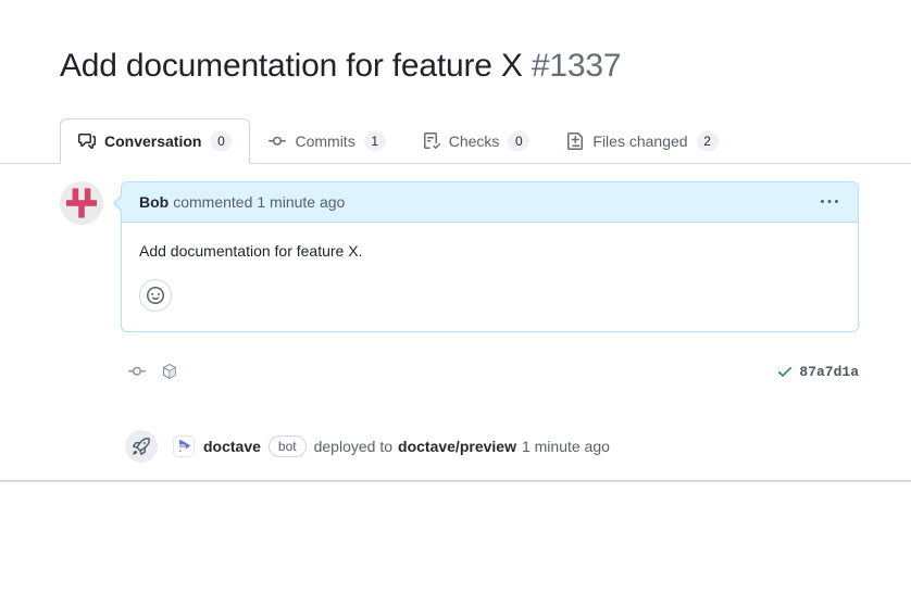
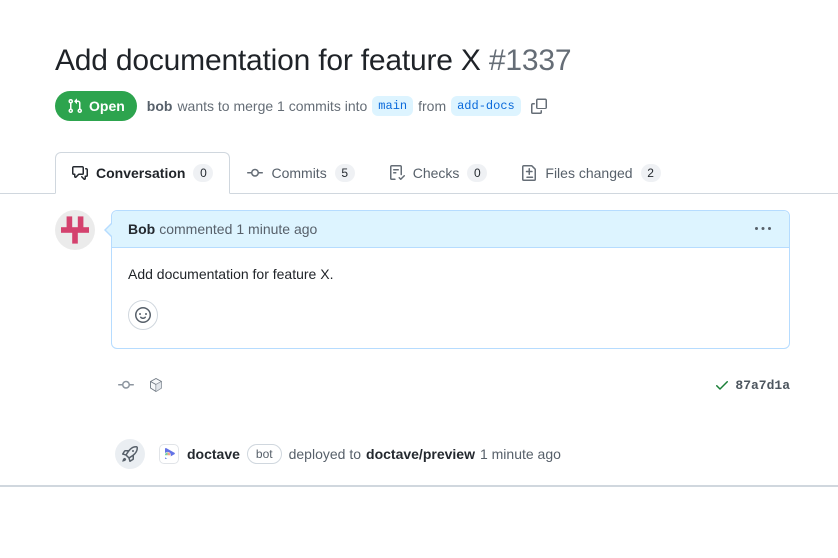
  Add documentation for feature X #1337
+ Open
+ bob
+ wants to merge 1 commits into
+ main
+ from
+ add-docs
  Conversation
  0
  Commits
- 1
+ 5
  Checks
  0
  Files changed
  2
  Bob
  commented
  1 minute ago
  Add documentation for feature X.
  87a7d1a
  doctave
  bot
  deployed to
  doctave/preview
  1 minute ago
